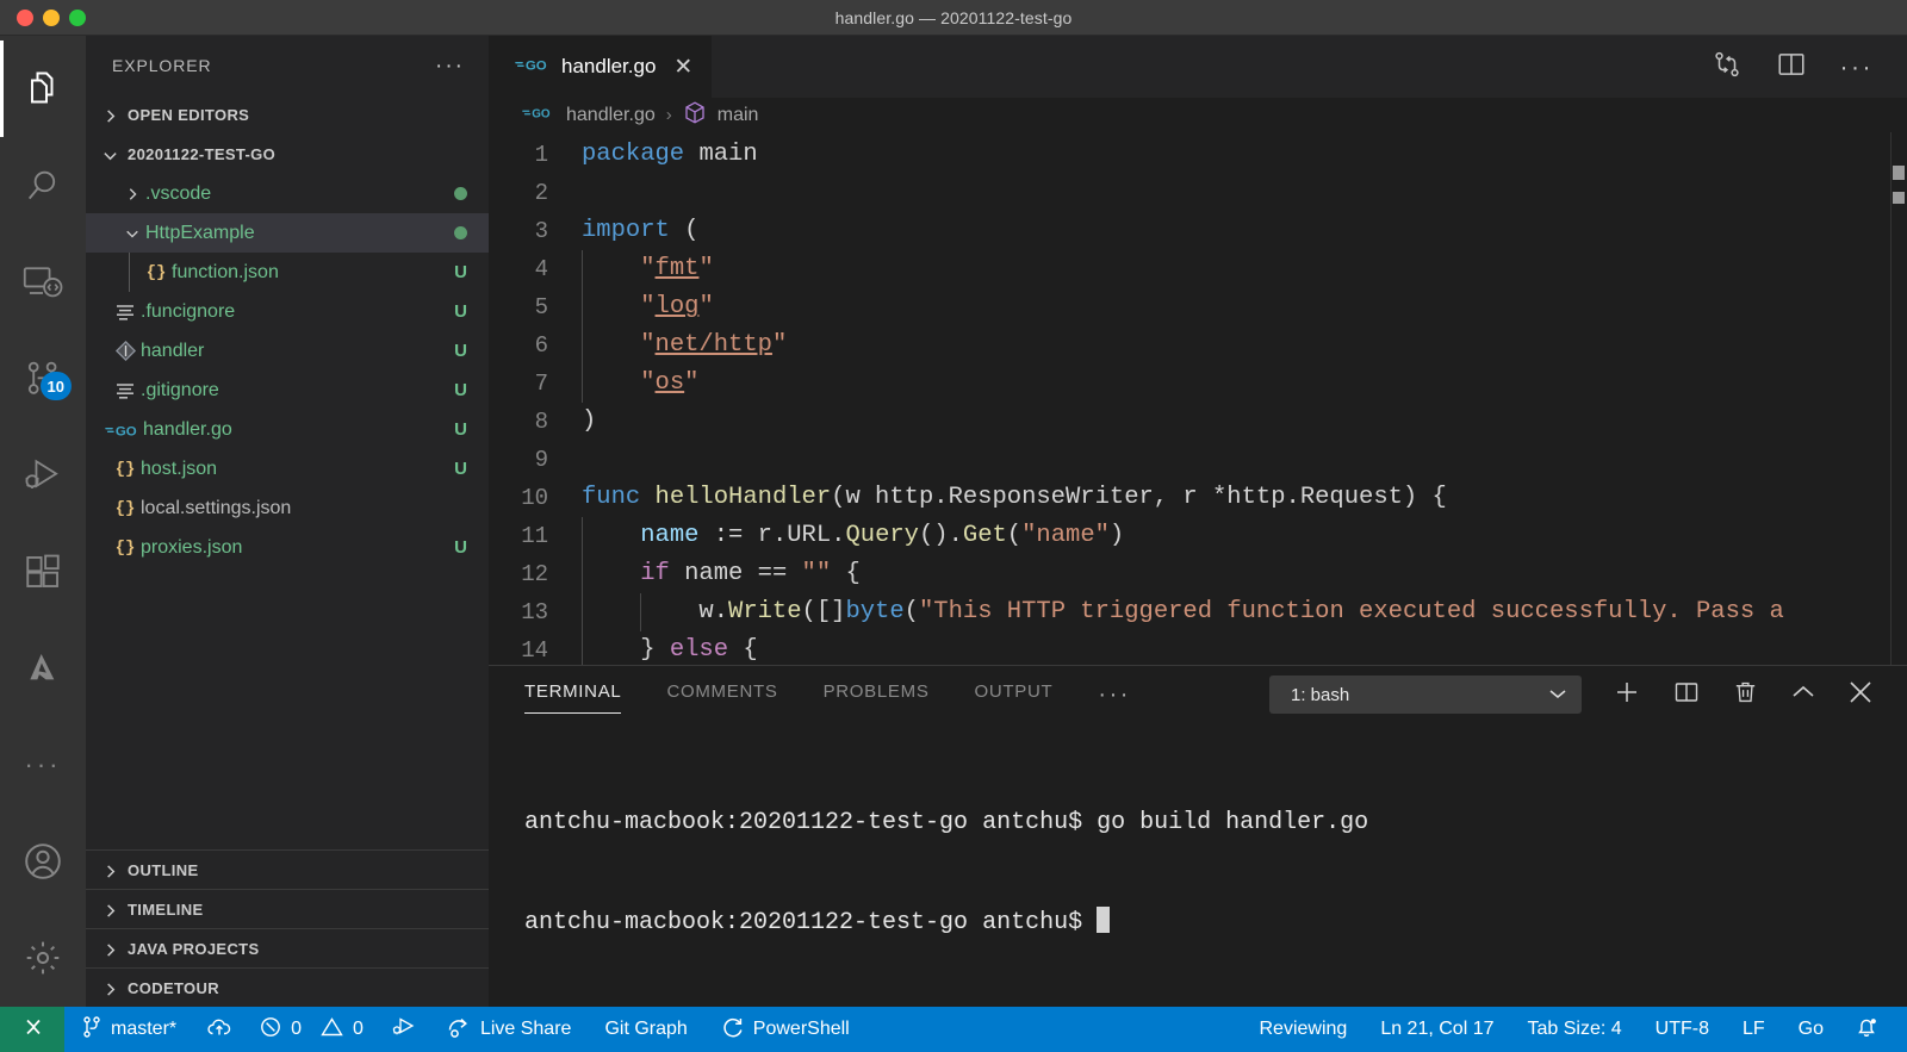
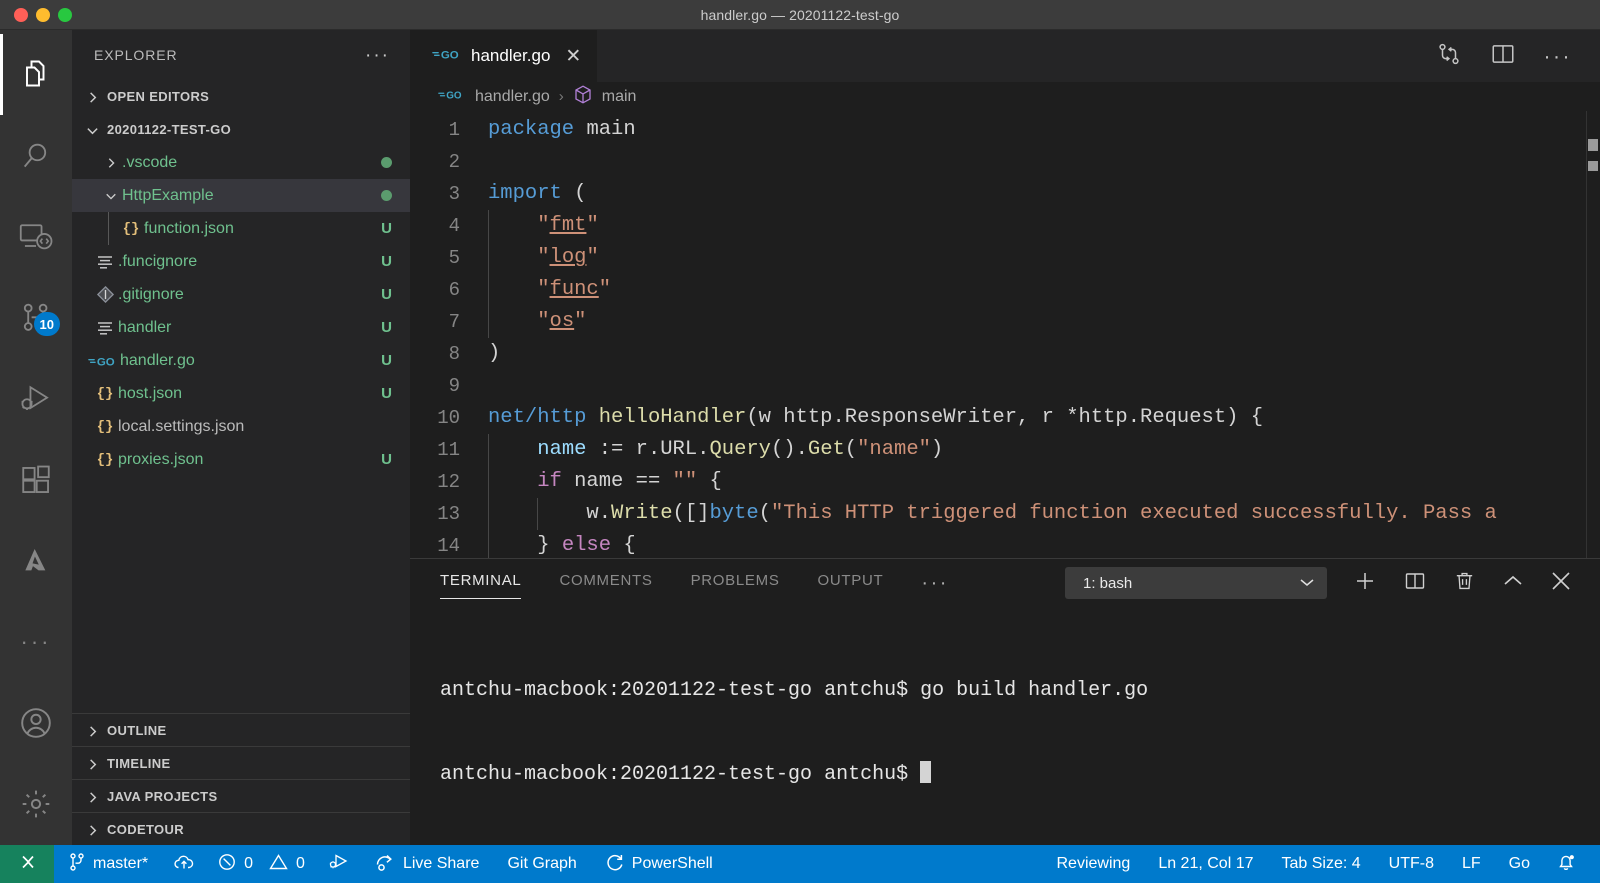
  handler.go — 20201122-test-go
  10
  ···
  EXPLORER
  ···
  OPEN EDITORS
  20201122-TEST-GO
  .vscode
  HttpExample
  {}
  function.json
  U
  .funcignore
  U
- handler
+ .gitignore
  U
- .gitignore
+ handler
  U
  GO
  handler.go
  U
  {}
  host.json
  U
  {}
  local.settings.json
  {}
  proxies.json
  U
  OUTLINE
  TIMELINE
  JAVA PROJECTS
  CODETOUR
  GO
  handler.go
  ✕
  ···
  GO
  handler.go
  ›
  main
  1
  package main
  2
  3
  import (
  4
  "fmt"
  5
  "log"
  6
- "net/http"
+ "func"
  7
  "os"
  8
  )
  9
  10
- func helloHandler(w http.ResponseWriter, r *http.Request) {
+ net/http helloHandler(w http.ResponseWriter, r *http.Request) {
  11
  name := r.URL.Query().Get("name")
  12
  if name == "" {
  13
  w.Write([]byte("This HTTP triggered function executed successfully. Pass a
  14
  } else {
  TERMINAL
  COMMENTS
  PROBLEMS
  OUTPUT
  ···
  1: bash
  antchu-macbook:20201122-test-go antchu$ go build handler.go
  antchu-macbook:20201122-test-go antchu$
  master*
  0
  0
  Live Share
  Git Graph
  PowerShell
  Reviewing
  Ln 21, Col 17
  Tab Size: 4
  UTF-8
  LF
  Go
